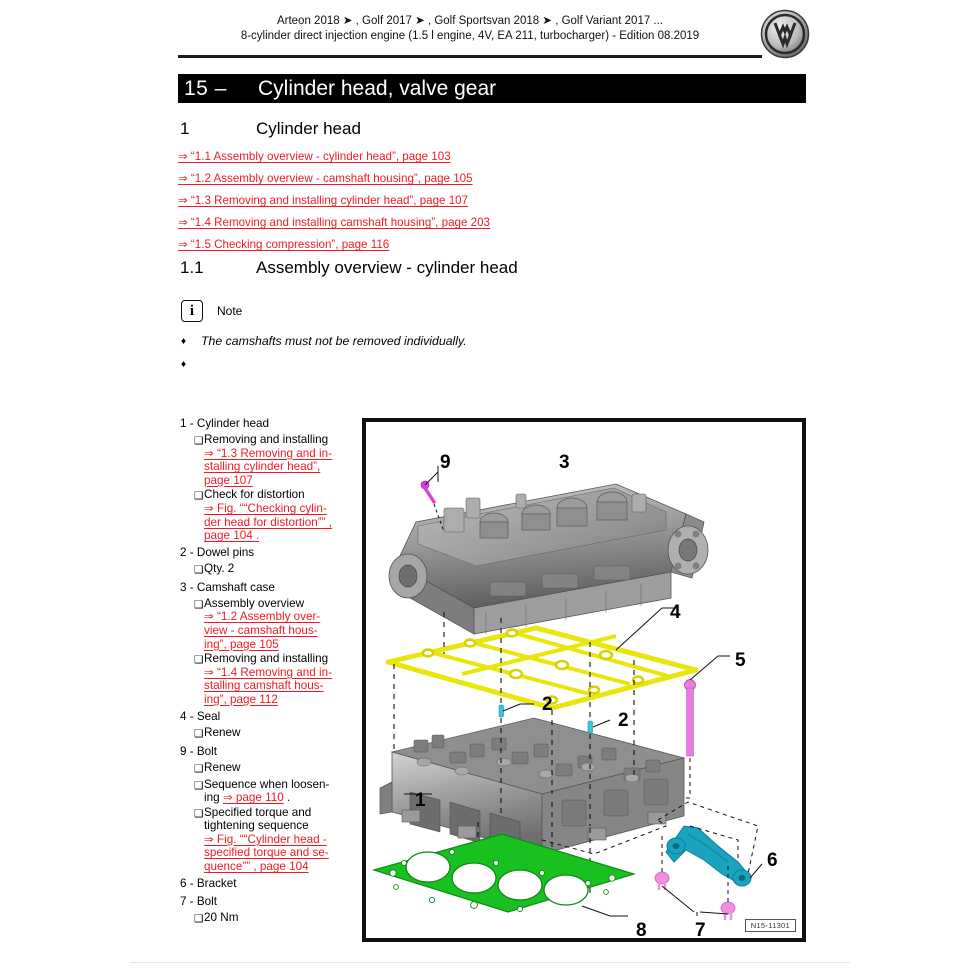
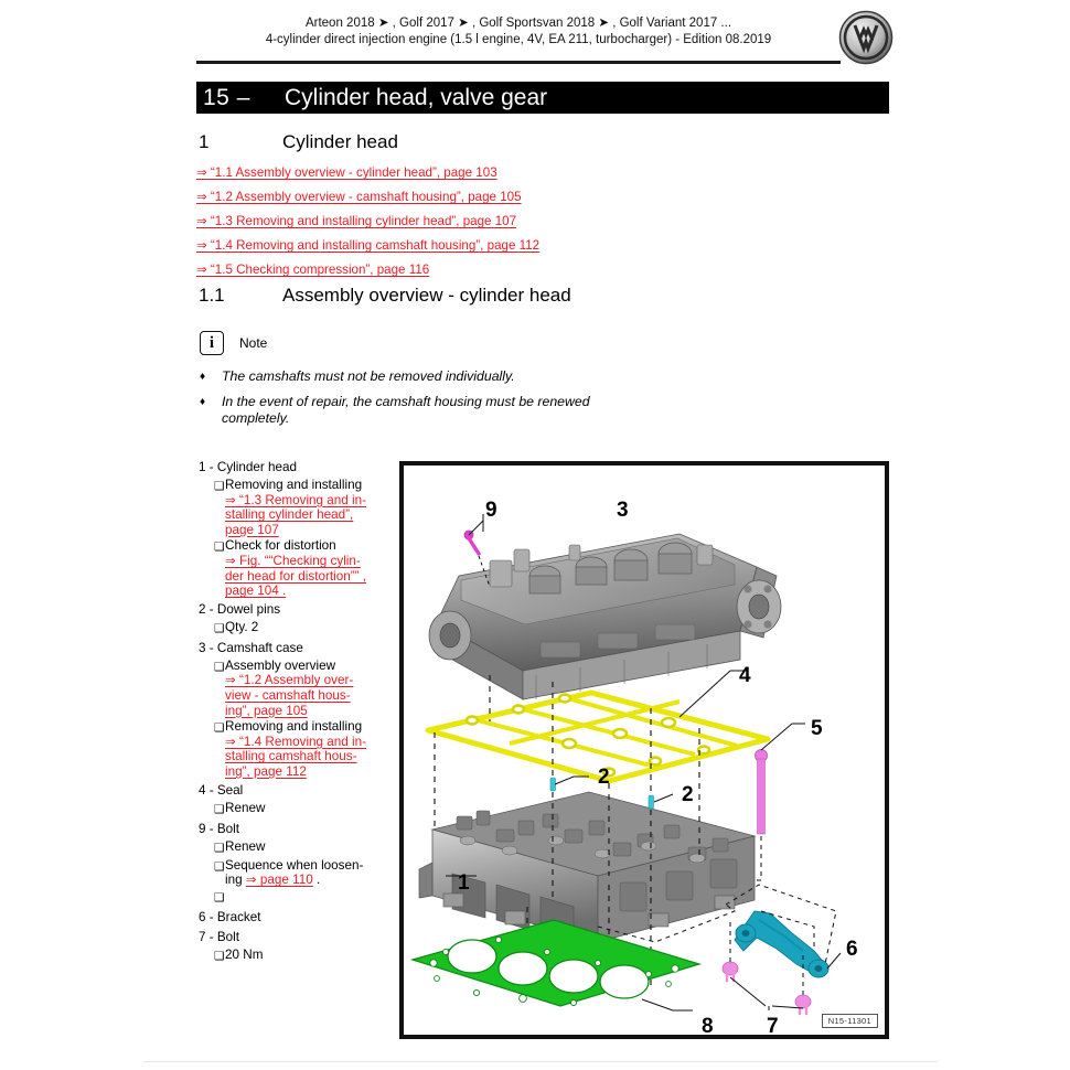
  Arteon 2018 ➤ , Golf 2017 ➤ , Golf Sportsvan 2018 ➤ , Golf Variant 2017 ...
- 8-cylinder direct injection engine (1.5 l engine, 4V, EA 211, turbocharger) - Edition 08.2019
+ 4-cylinder direct injection engine (1.5 l engine, 4V, EA 211, turbocharger) - Edition 08.2019
  15 –
  Cylinder head, valve gear
  1
  Cylinder head
  ⇒ “1.1 Assembly overview - cylinder head”, page 103
  ⇒ “1.2 Assembly overview - camshaft housing”, page 105
  ⇒ “1.3 Removing and installing cylinder head”, page 107
- ⇒ “1.4 Removing and installing camshaft housing”, page 203
+ ⇒ “1.4 Removing and installing camshaft housing”, page 112
  ⇒ “1.5 Checking compression”, page 116
  1.1
  Assembly overview - cylinder head
  i
  Note
  ♦
  The camshafts must not be removed individually.
  ♦
+ In the event of repair, the camshaft housing must be renewed completely.
  1 - Cylinder head
  ❑
  Removing and installing
  ⇒ “1.3 Removing and in-
  stalling cylinder head”,
  page 107
  ❑
  Check for distortion
  ⇒ Fig. ““Checking cylin-
  der head for distortion”” ,
  page 104 .
  2 - Dowel pins
  ❑
  Qty. 2
  3 - Camshaft case
  ❑
  Assembly overview
  ⇒ “1.2 Assembly over-
  view - camshaft hous-
  ing”, page 105
  ❑
  Removing and installing
  ⇒ “1.4 Removing and in-
  stalling camshaft hous-
  ing”, page 112
  4 - Seal
  ❑
  Renew
  9 - Bolt
  ❑
  Renew
  ❑
  Sequence when loosen-
  ing ⇒ page 110 .
  ❑
- Specified torque and
- tightening sequence
- ⇒ Fig. ““Cylinder head -
- specified torque and se-
- quence”” , page 104
  6 - Bracket
  7 - Bolt
  ❑
  20 Nm
  N15-11301
  9
  3
  4
  5
  2
  2
  1
  6
  7
  8
